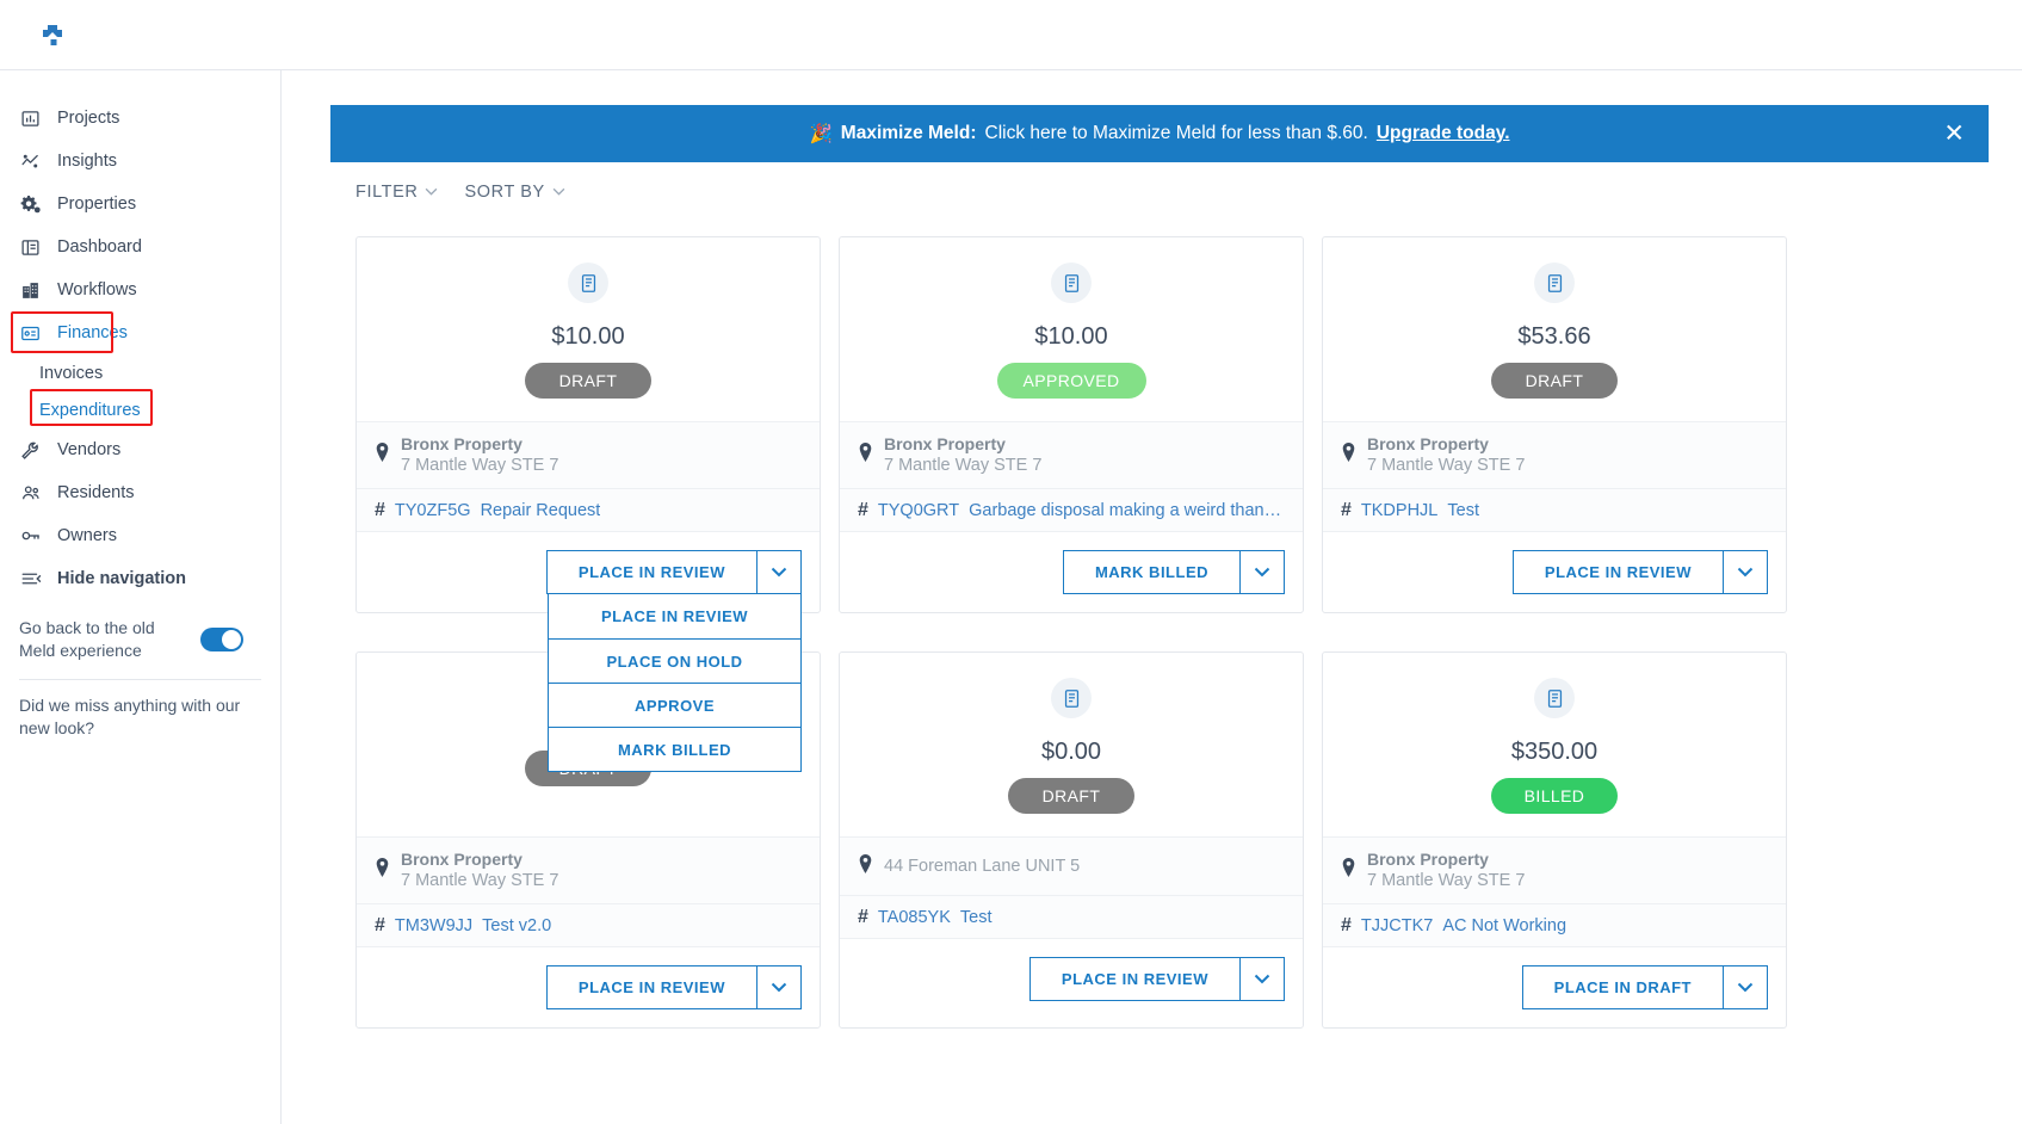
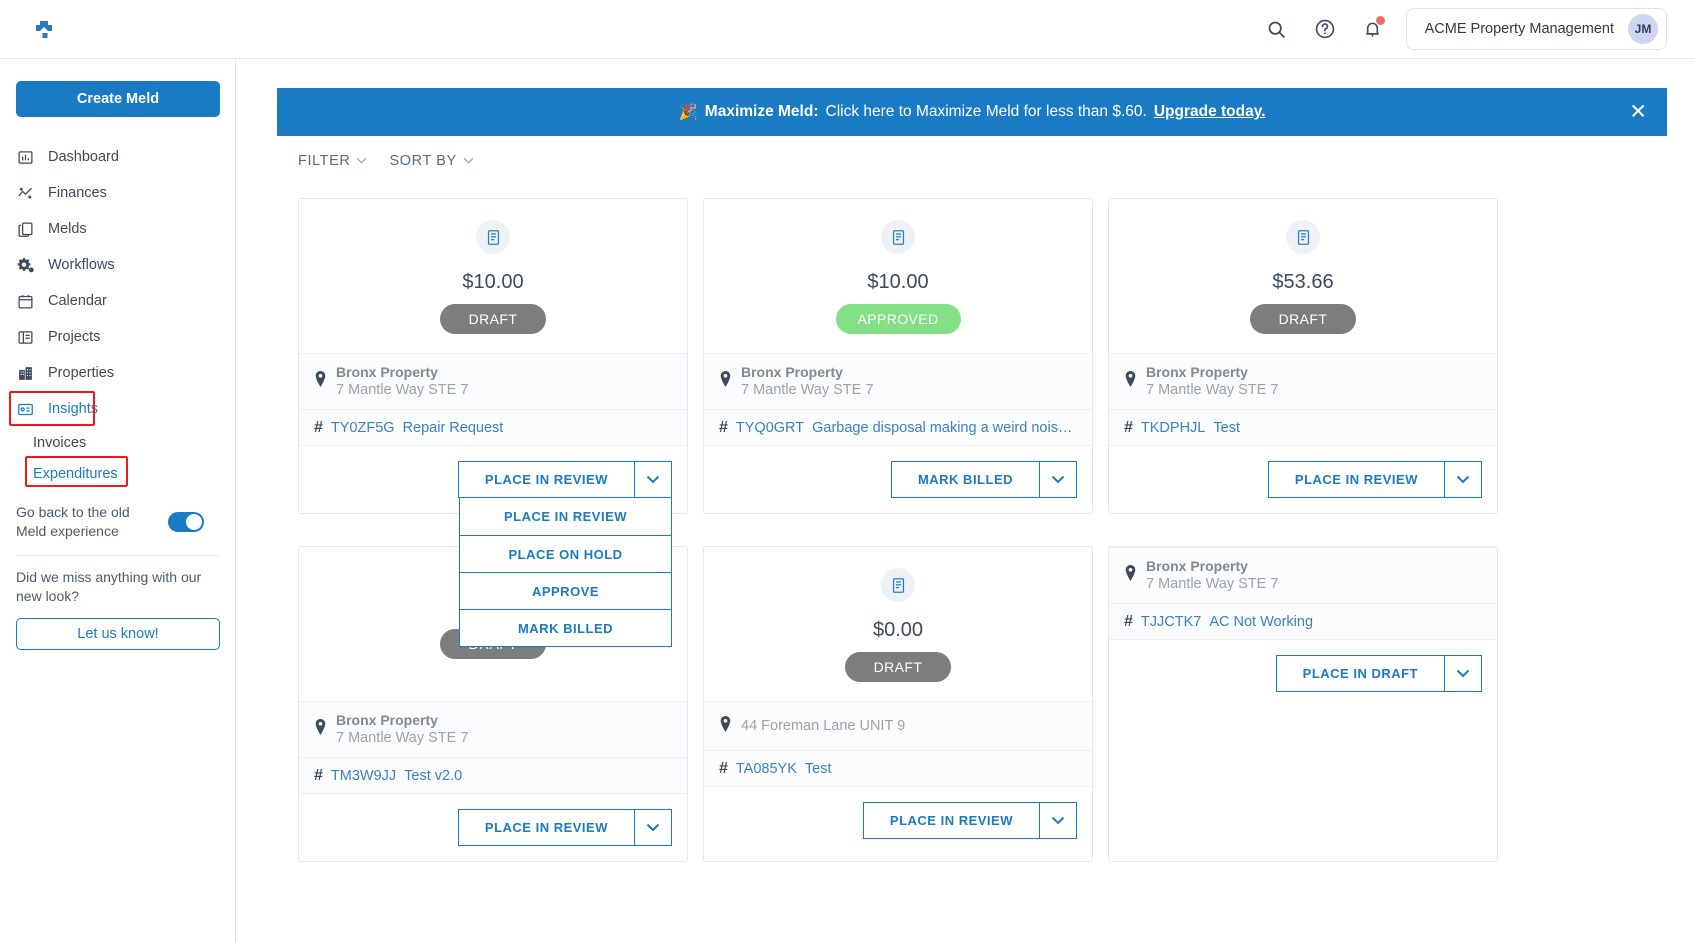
+ ACME Property Management
+ JM
+ Create Meld
- Projects
+ Dashboard
- Insights
+ Finances
+ Melds
- Properties
+ Workflows
+ Calendar
- Dashboard
+ Projects
- Workflows
+ Properties
- Finances
+ Insights
  Invoices
  Expenditures
- Vendors
- Residents
- Owners
- Hide navigation
  Go back to the old Meld experience
  Did we miss anything with our new look?
+ Let us know!
  🎉
  Maximize Meld:
  Click here to Maximize Meld for less than $.60.
  Upgrade today.
  ✕
  FILTER
  SORT BY
  $10.00
  DRAFT
  Bronx Property
  7 Mantle Way STE 7
  #
  TY0ZF5G
  Repair Request
  PLACE IN REVIEW
  PLACE IN REVIEW
  PLACE ON HOLD
  APPROVE
  MARK BILLED
  $10.00
  APPROVED
  Bronx Property
  7 Mantle Way STE 7
  #
  TYQ0GRT
- Garbage disposal making a weird than…
+ Garbage disposal making a weird nois…
  MARK BILLED
  $53.66
  DRAFT
  Bronx Property
  7 Mantle Way STE 7
  #
  TKDPHJL
  Test
  PLACE IN REVIEW
  Bronx Property
  7 Mantle Way STE 7
  #
  TM3W9JJ
  Test v2.0
  PLACE IN REVIEW
  $0.00
  DRAFT
- 44 Foreman Lane UNIT 5
+ 44 Foreman Lane UNIT 9
  #
  TA085YK
  Test
  PLACE IN REVIEW
- $350.00
- BILLED
  Bronx Property
  7 Mantle Way STE 7
  #
  TJJCTK7
  AC Not Working
  PLACE IN DRAFT
